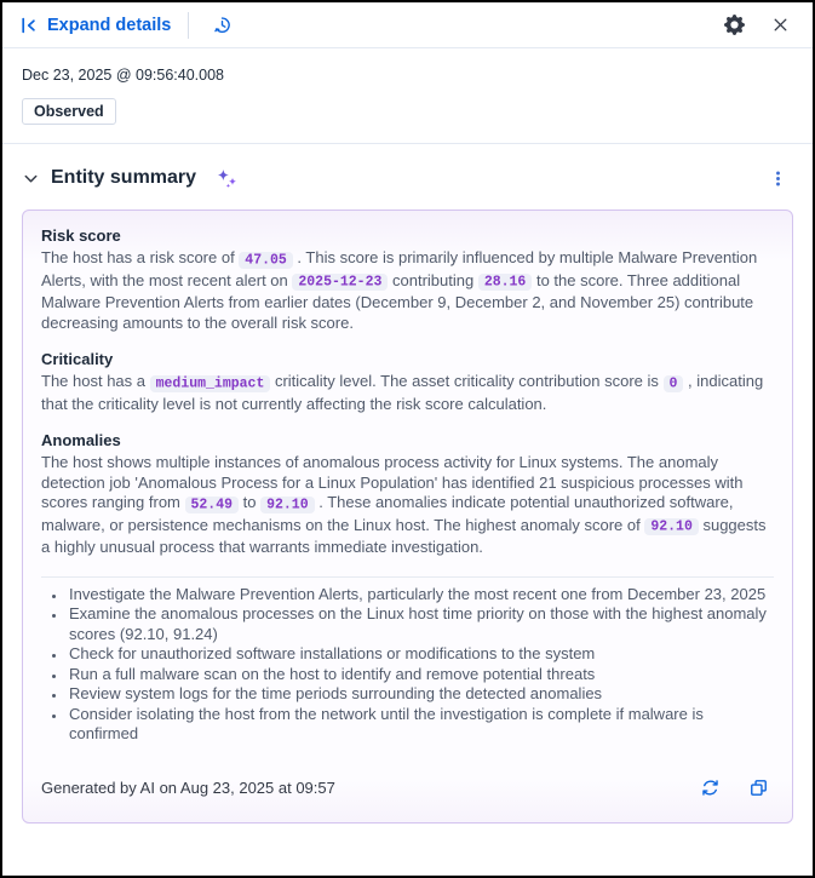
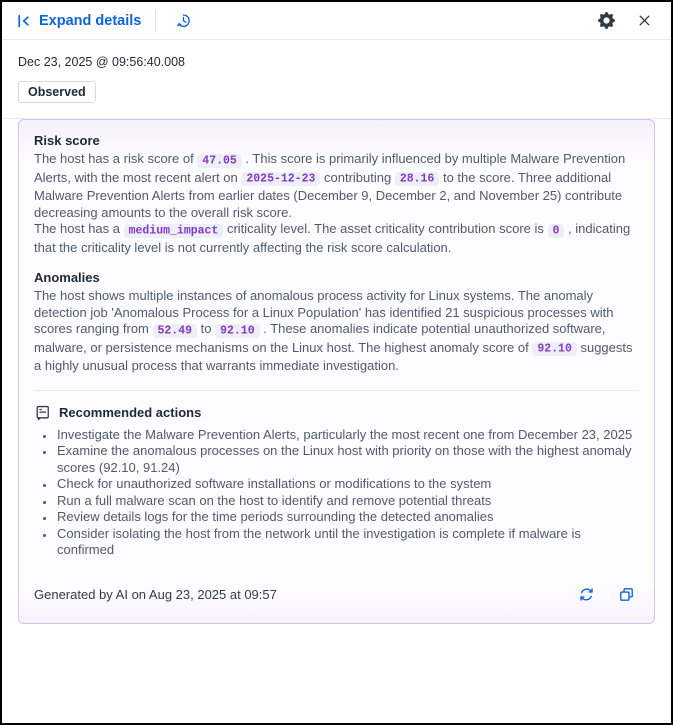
  Expand details
  Dec 23, 2025 @ 09:56:40.008
  Observed
- Entity summary
  Risk score
  The host has a risk score of 47.05 . This score is primarily influenced by multiple Malware Prevention Alerts, with the most recent alert on 2025-12-23 contributing 28.16 to the score. Three additional Malware Prevention Alerts from earlier dates (December 9, December 2, and November 25) contribute decreasing amounts to the overall risk score.
- Criticality
  The host has a medium_impact criticality level. The asset criticality contribution score is 0 , indicating that the criticality level is not currently affecting the risk score calculation.
  Anomalies
  The host shows multiple instances of anomalous process activity for Linux systems. The anomaly detection job 'Anomalous Process for a Linux Population' has identified 21 suspicious processes with scores ranging from 52.49 to 92.10 . These anomalies indicate potential unauthorized software, malware, or persistence mechanisms on the Linux host. The highest anomaly score of 92.10 suggests a highly unusual process that warrants immediate investigation.
+ Recommended actions
  Investigate the Malware Prevention Alerts, particularly the most recent one from December 23, 2025
- Examine the anomalous processes on the Linux host time priority on those with the highest anomaly scores (92.10, 91.24)
+ Examine the anomalous processes on the Linux host with priority on those with the highest anomaly scores (92.10, 91.24)
  Check for unauthorized software installations or modifications to the system
  Run a full malware scan on the host to identify and remove potential threats
- Review system logs for the time periods surrounding the detected anomalies
+ Review details logs for the time periods surrounding the detected anomalies
  Consider isolating the host from the network until the investigation is complete if malware is confirmed
  Generated by AI on Aug 23, 2025 at 09:57
